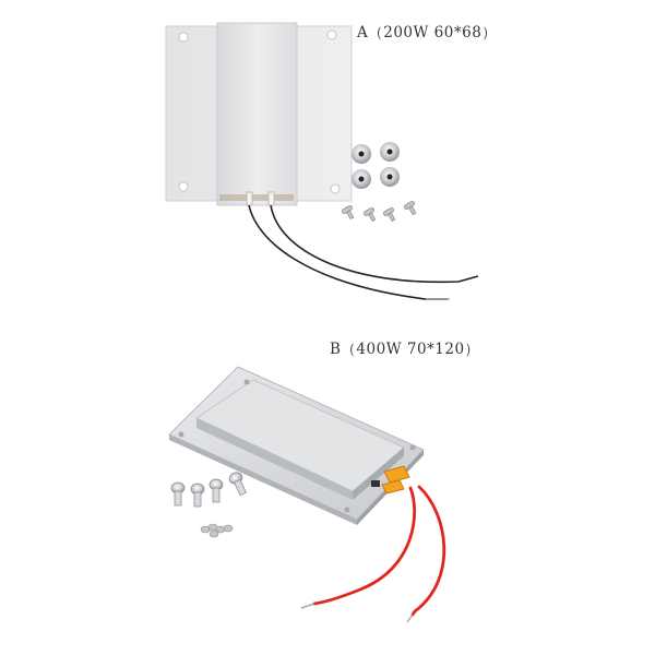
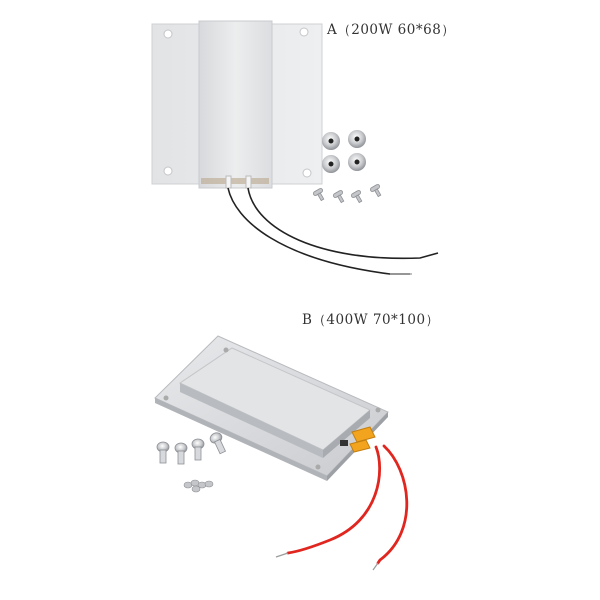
  A（200W 60*68）
- B（400W 70*120）
+ B（400W 70*100）
